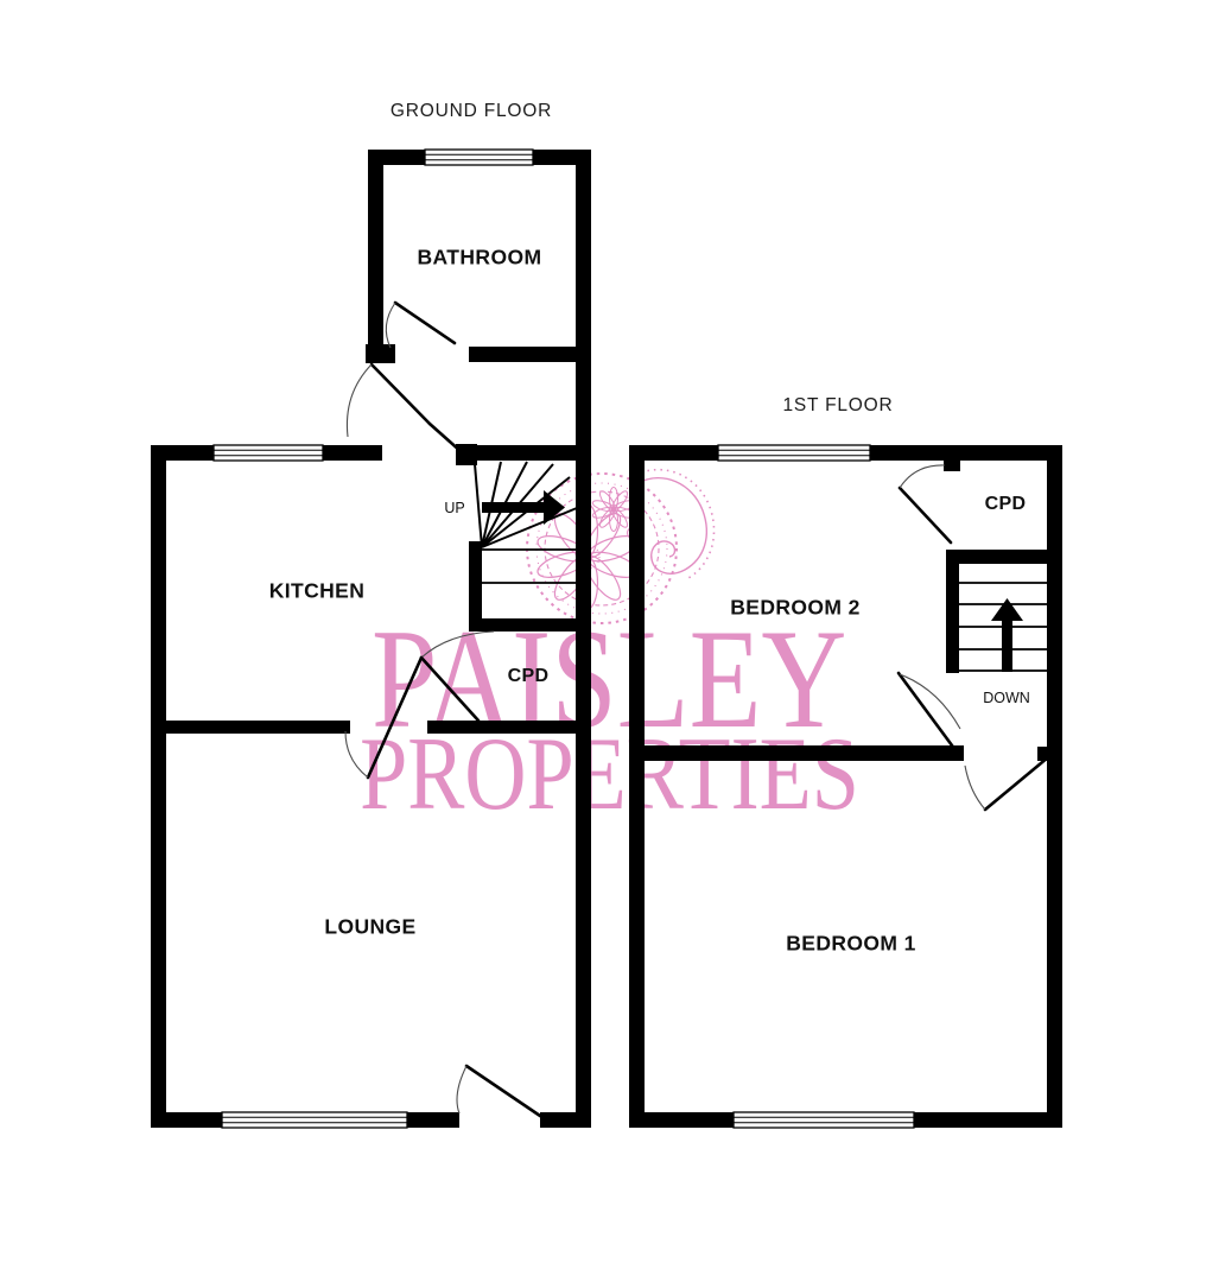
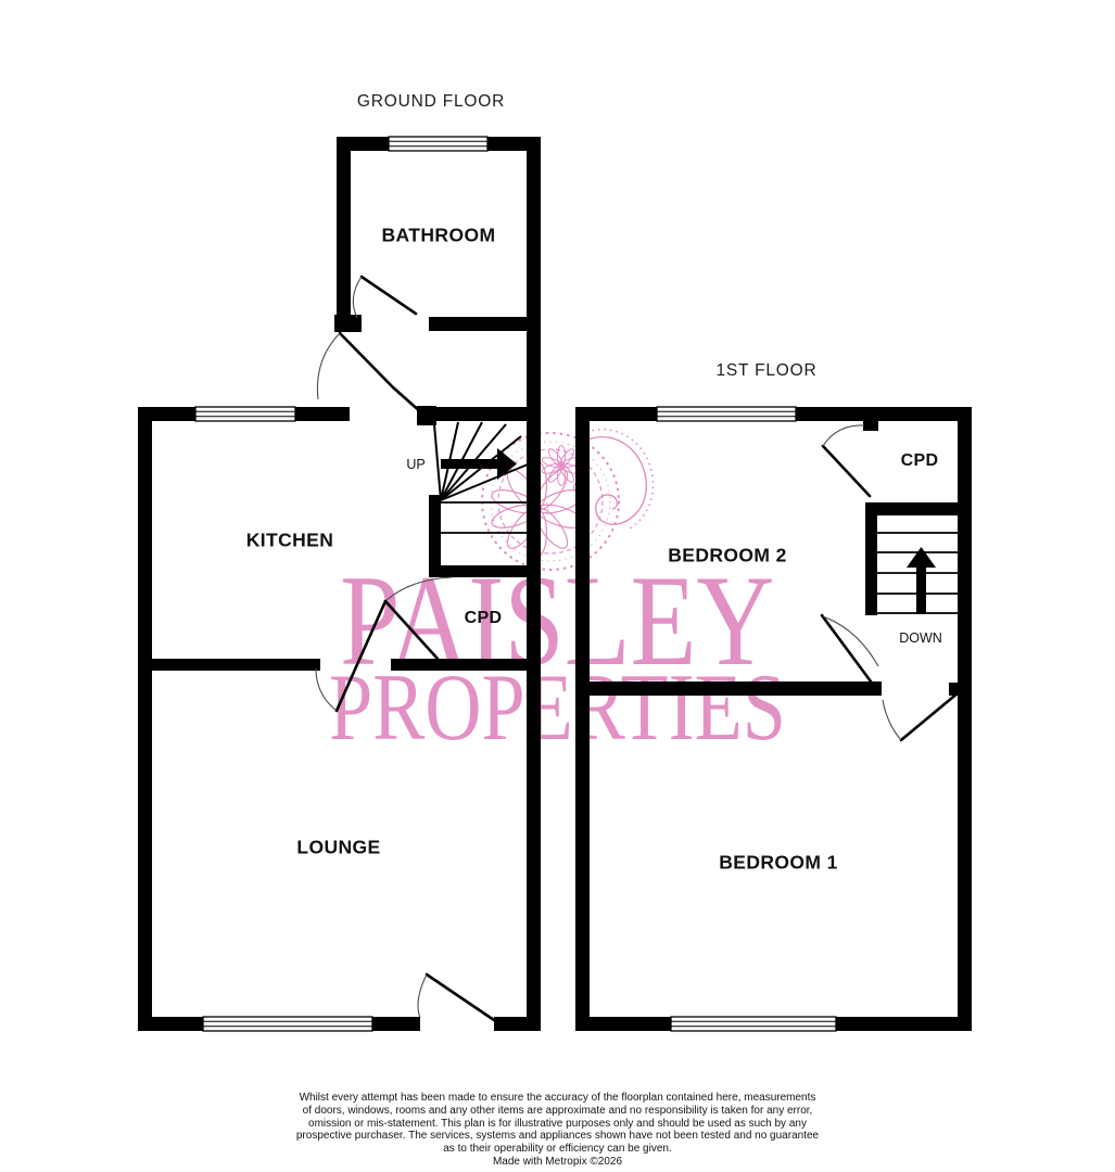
  PAILEY
  PROPERTIES
  GROUND FLOOR
  BATHROOM
  KITCHEN
  UP
  CPD
  LOUNGE
  1ST FLOOR
  BEDROOM 2
  CPD
  DOWN
  BEDROOM 1
+ Whilst every attempt has been made to ensure the accuracy of the floorplan contained here, measurements
+ of doors, windows, rooms and any other items are approximate and no responsibility is taken for any error,
+ omission or mis-statement. This plan is for illustrative purposes only and should be used as such by any
+ prospective purchaser. The services, systems and appliances shown have not been tested and no guarantee
+ as to their operability or efficiency can be given.
+ Made with Metropix ©2026
